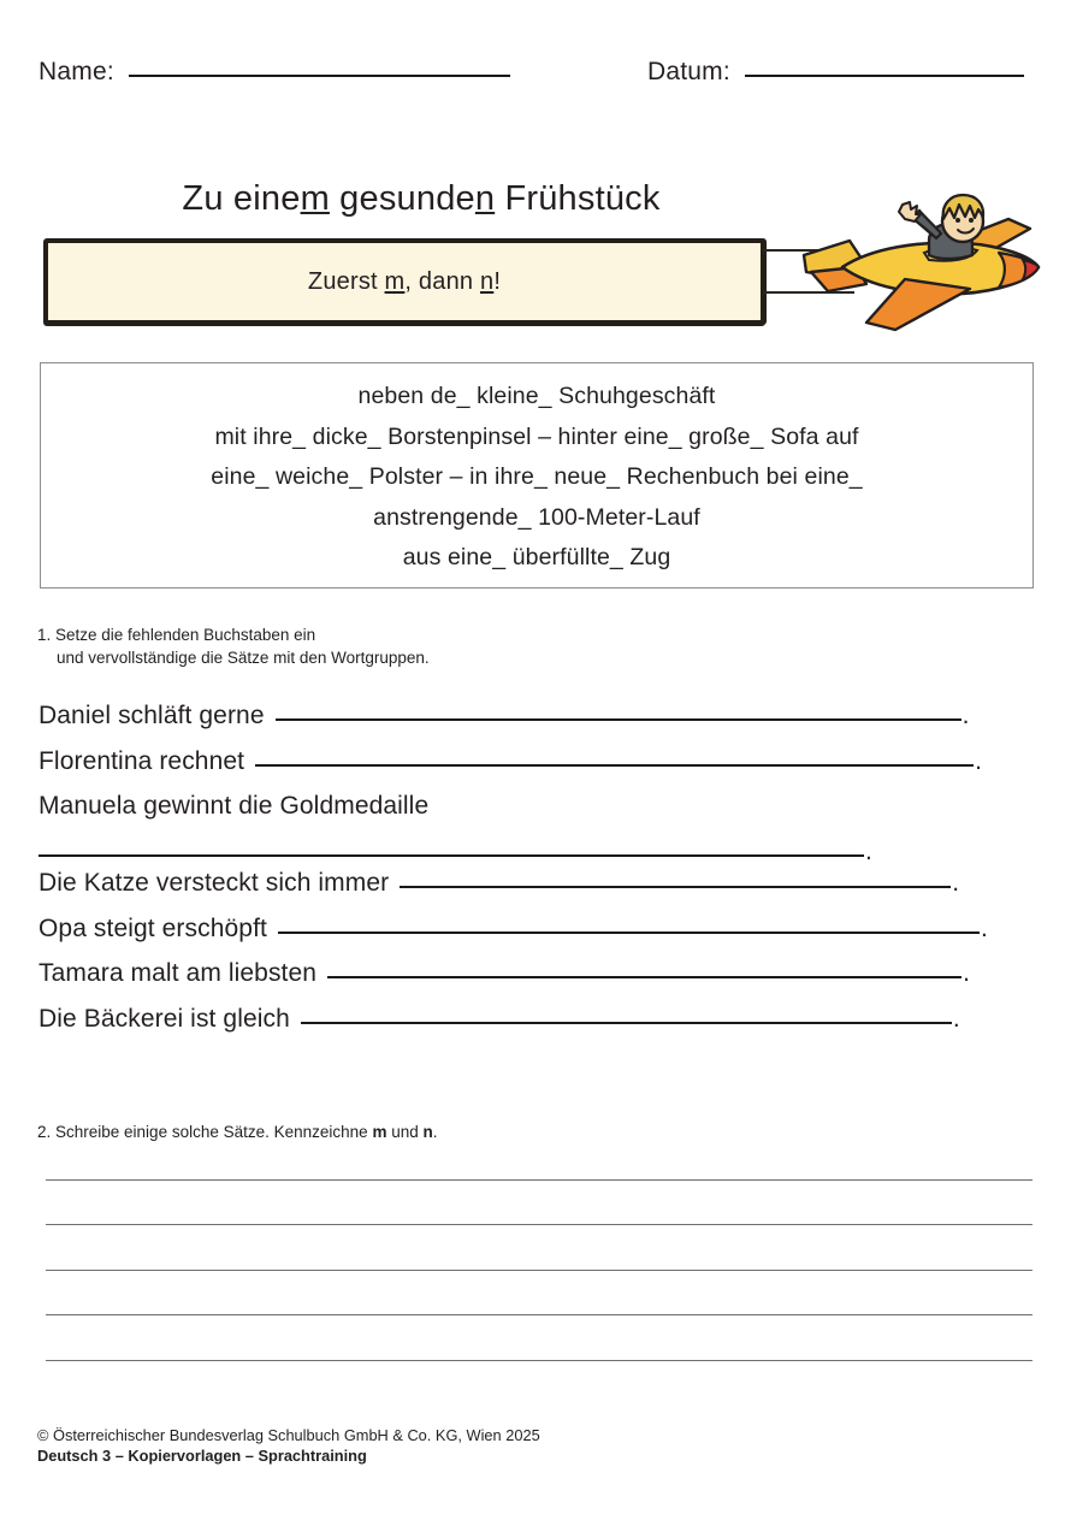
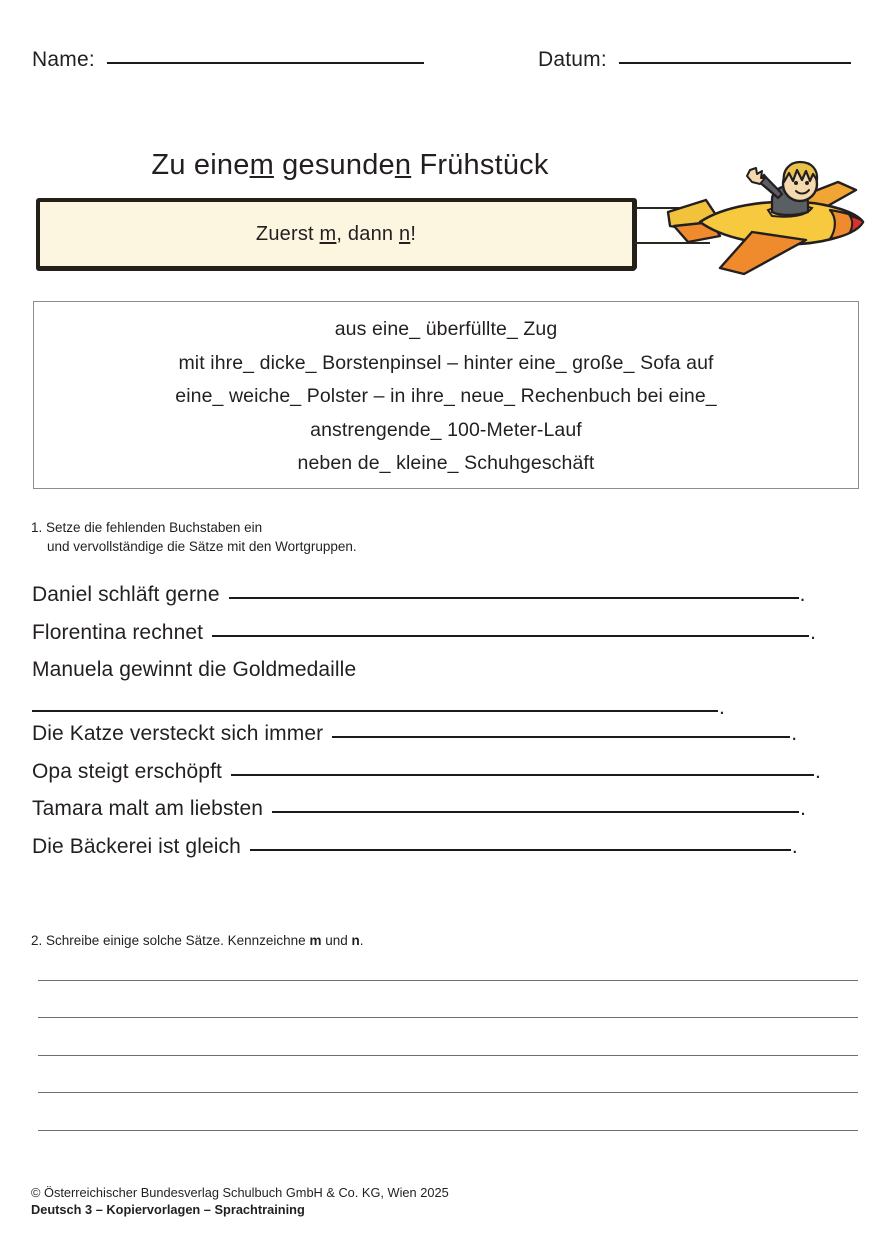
  Name:
  Datum:
  Zu einem gesunden Frühstück
  Zuerst m, dann n!
- neben de_ kleine_ Schuhgeschäft
+ aus eine_ überfüllte_ Zug
  mit ihre_ dicke_ Borstenpinsel – hinter eine_ große_ Sofa auf
  eine_ weiche_ Polster – in ihre_ neue_ Rechenbuch bei eine_
  anstrengende_ 100-Meter-Lauf
- aus eine_ überfüllte_ Zug
+ neben de_ kleine_ Schuhgeschäft
  1. Setze die fehlenden Buchstaben ein
  und vervollständige die Sätze mit den Wortgruppen.
  Daniel schläft gerne
  .
  Florentina rechnet
  .
  Manuela gewinnt die Goldmedaille
  .
  Die Katze versteckt sich immer
  .
  Opa steigt erschöpft
  .
  Tamara malt am liebsten
  .
  Die Bäckerei ist gleich
  .
  2. Schreibe einige solche Sätze. Kennzeichne m und n.
  © Österreichischer Bundesverlag Schulbuch GmbH & Co. KG, Wien 2025
  Deutsch 3 – Kopiervorlagen – Sprachtraining
